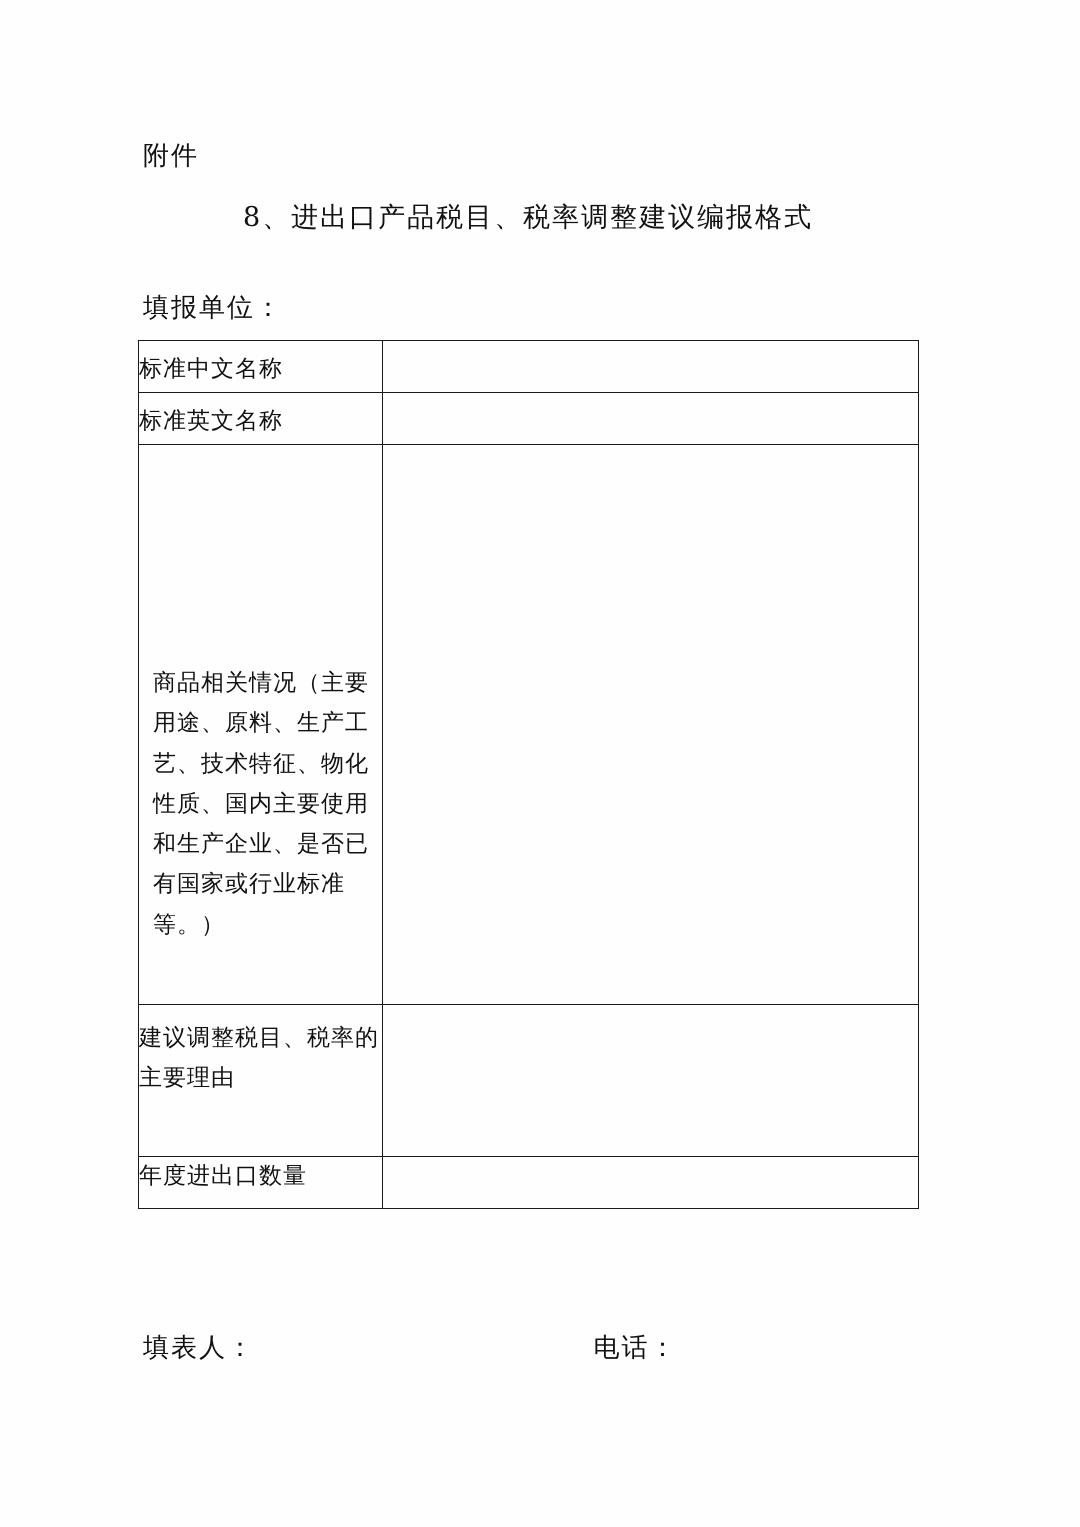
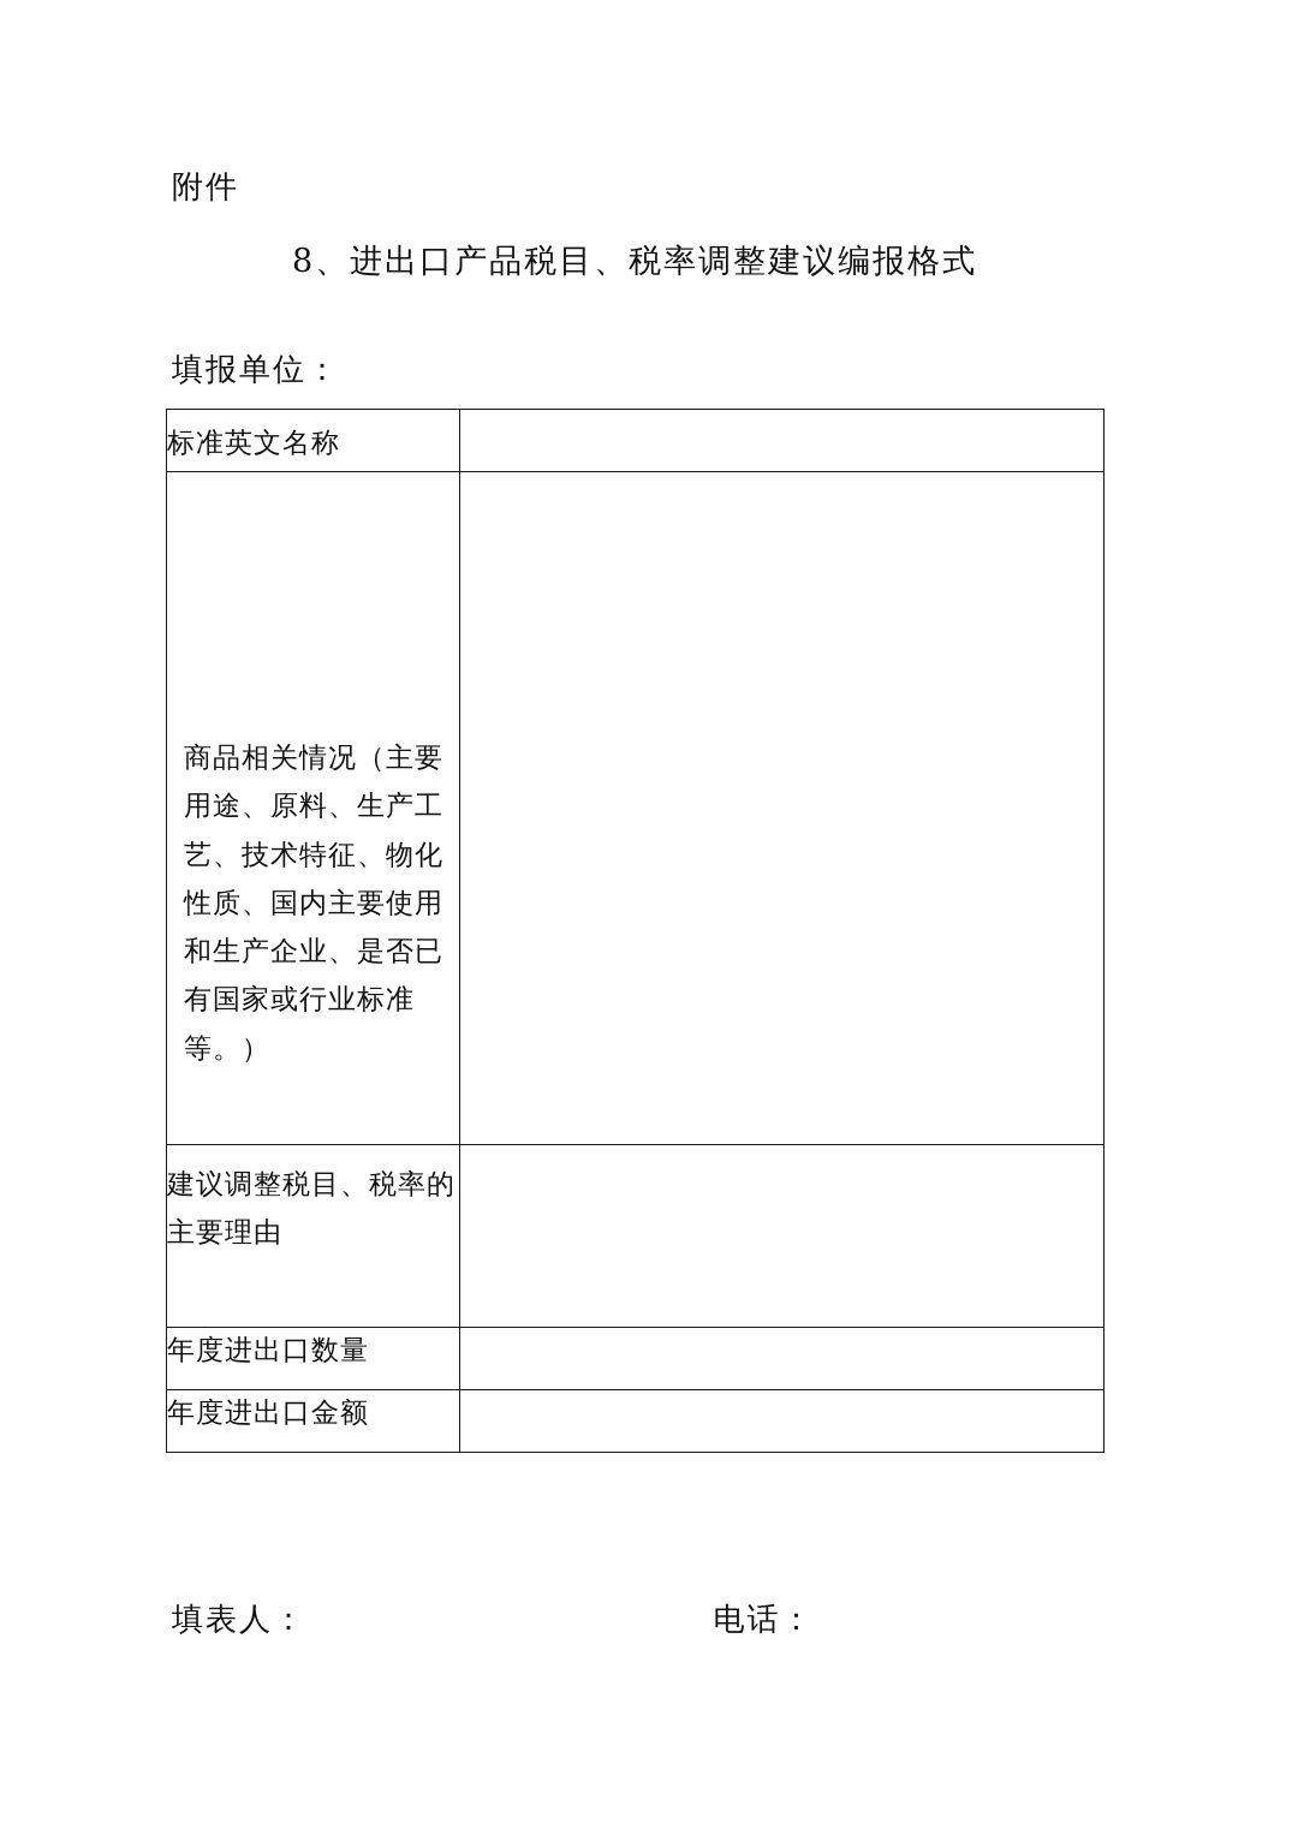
  附件
  8、进出口产品税目、税率调整建议编报格式
  填报单位：
- 标准中文名称
  标准英文名称
  商品相关情况（主要用途、原料、生产工艺、技术特征、物化性质、国内主要使用和生产企业、是否已有国家或行业标准等。）
  建议调整税目、税率的主要理由
  年度进出口数量
+ 年度进出口金额
  填表人： 电话：
